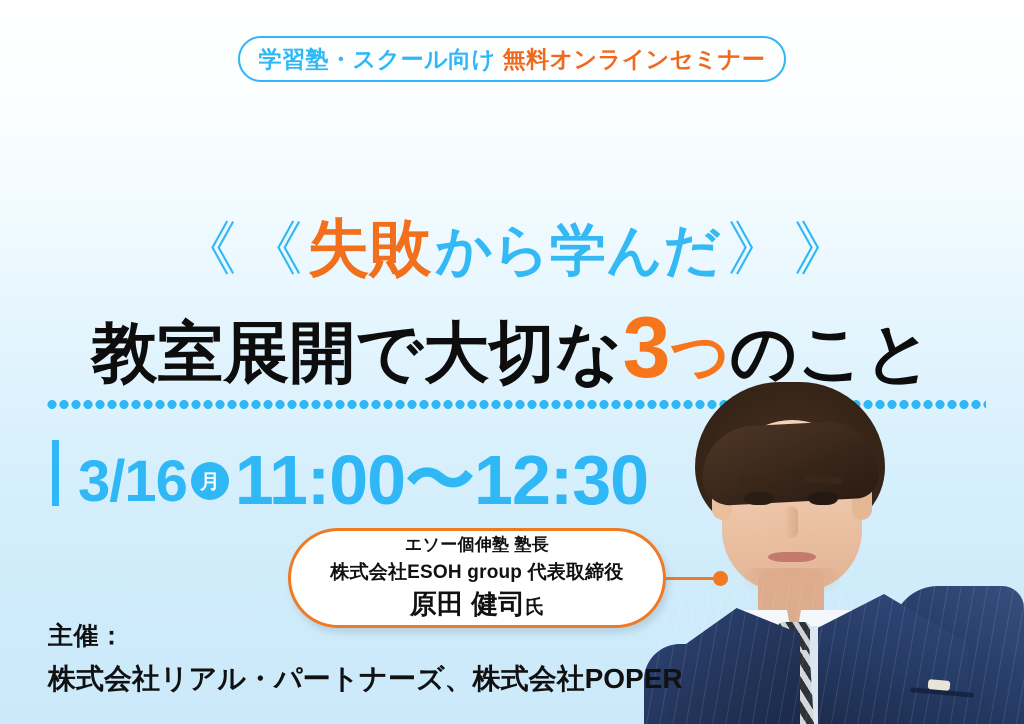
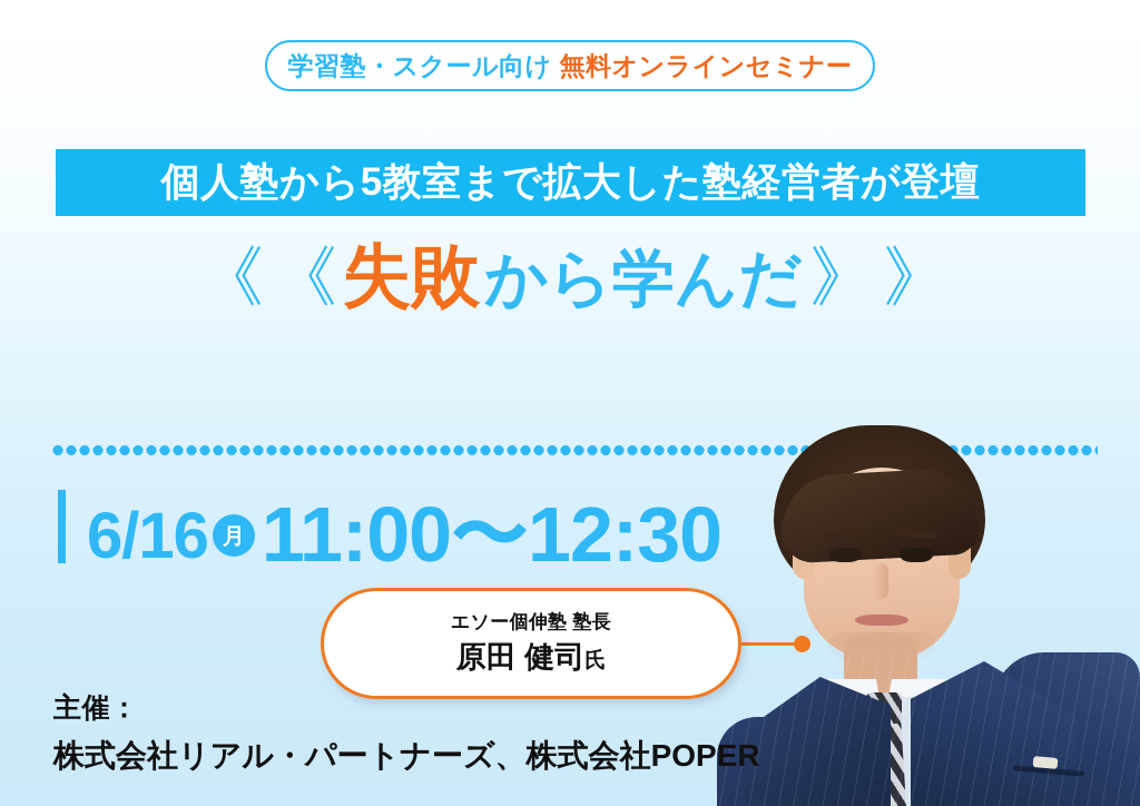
  学習塾・スクール向け 無料オンラインセミナー
+ 個人塾から5教室まで拡大した塾経営者が登壇
  《 《 失敗から学んだ》 》
- 教室展開で大切な3つのこと
- 3/16
+ 6/16
  月
  11:00〜12:30
  エソー個伸塾 塾長
- 株式会社ESOH group 代表取締役
  原田 健司氏
  主催：
  株式会社リアル・パートナーズ、株式会社POPER
